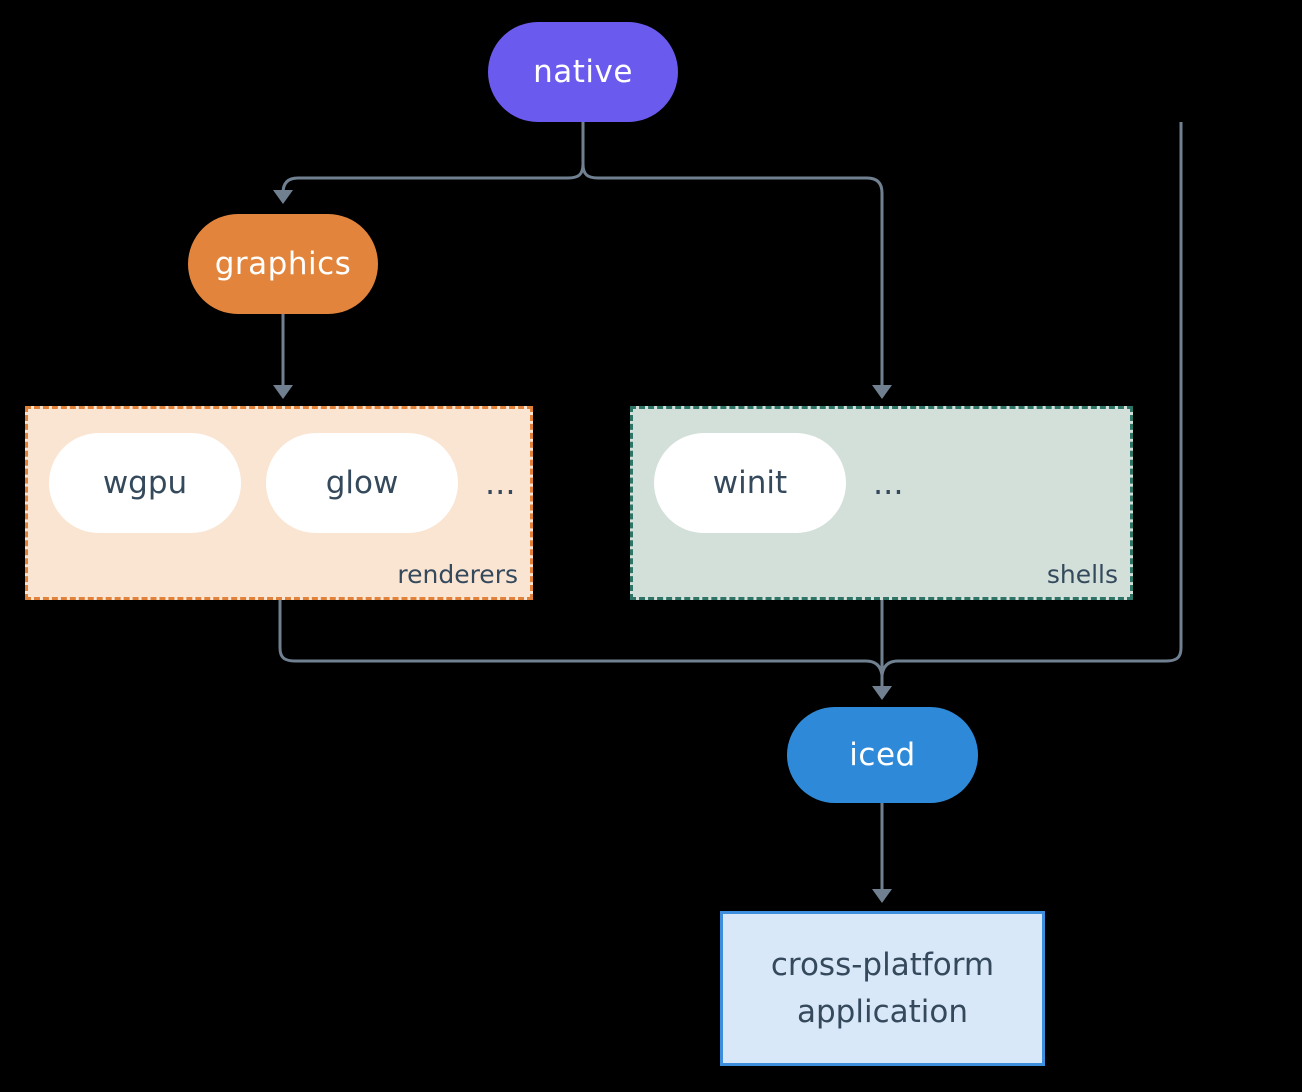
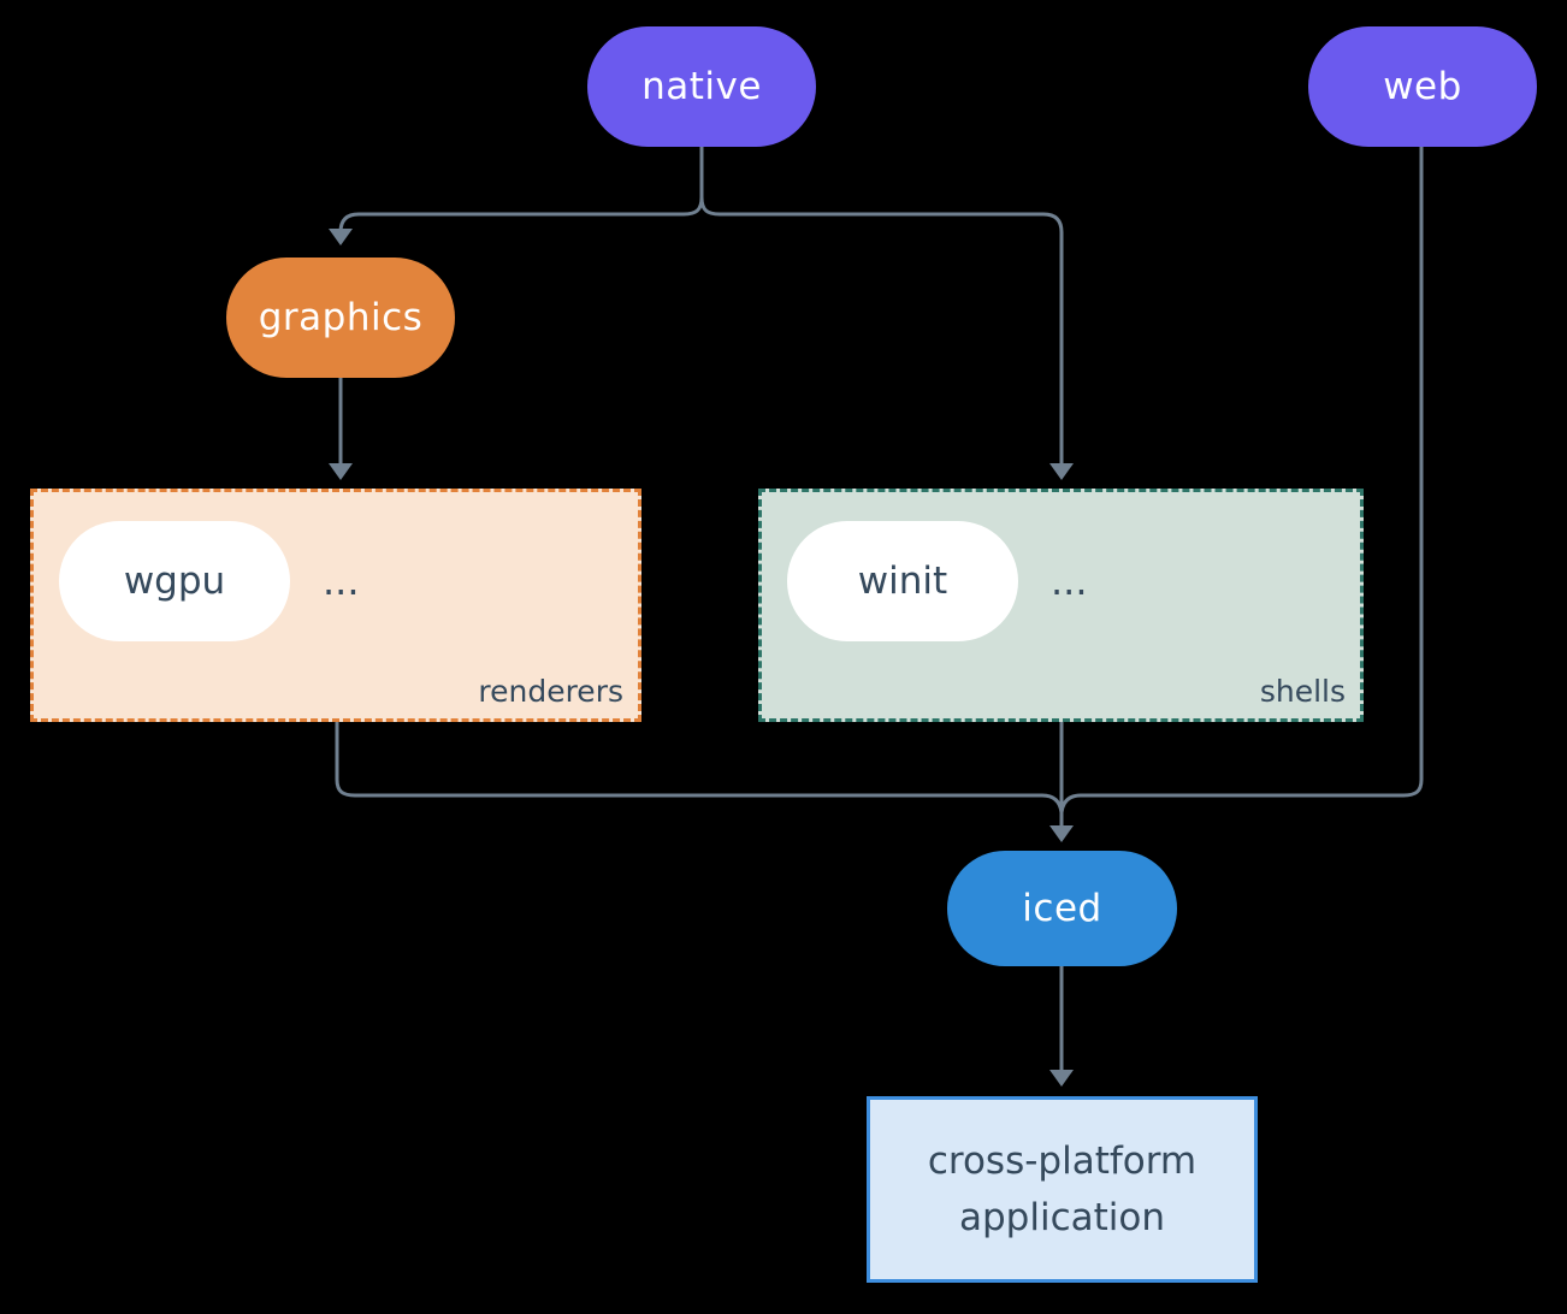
  native
+ web
  graphics
  wgpu
- glow
  ...
  renderers
  winit
  ...
  shells
  iced
  cross-platform
  application
